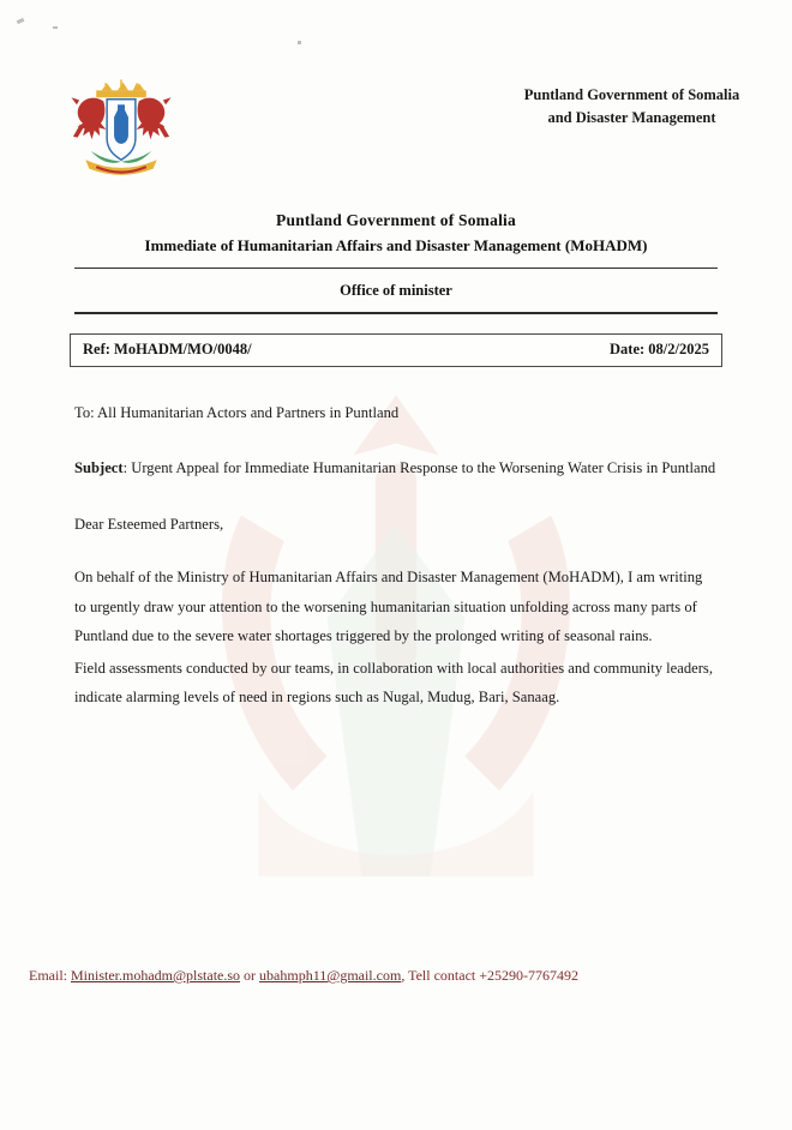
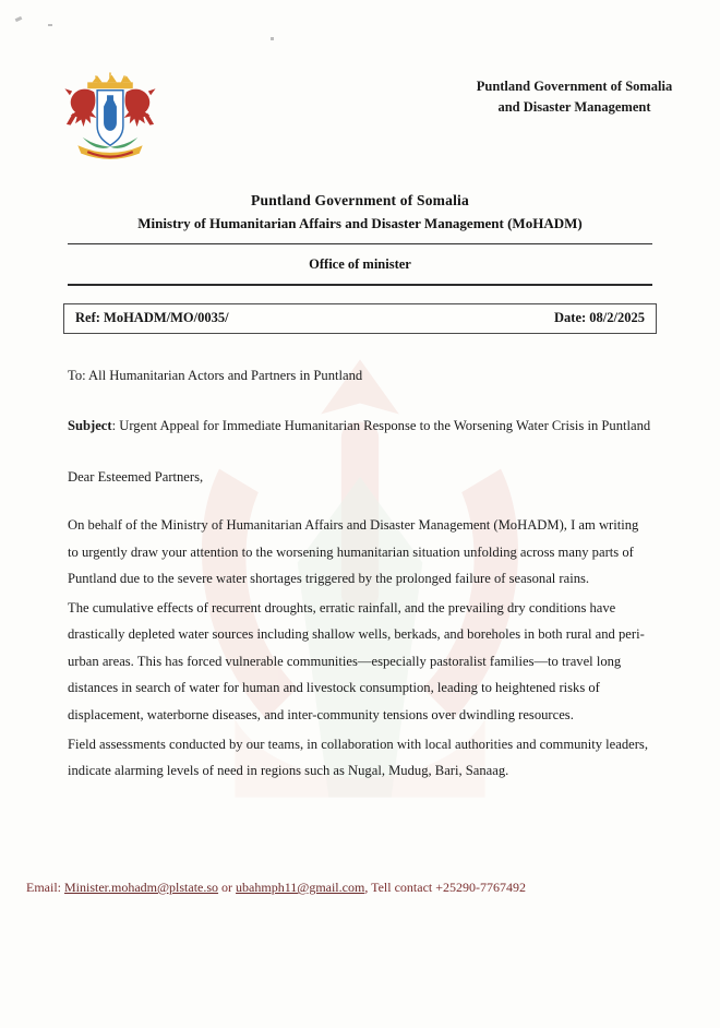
  Puntland Government of Somalia
  and Disaster Management
  Puntland Government of Somalia
- Immediate of Humanitarian Affairs and Disaster Management (MoHADM)
+ Ministry of Humanitarian Affairs and Disaster Management (MoHADM)
  Office of minister
- Ref: MoHADM/MO/0048/
+ Ref: MoHADM/MO/0035/
  Date: 08/2/2025
  To: All Humanitarian Actors and Partners in Puntland
  Subject: Urgent Appeal for Immediate Humanitarian Response to the Worsening Water Crisis in Puntland
  Dear Esteemed Partners,
- On behalf of the Ministry of Humanitarian Affairs and Disaster Management (MoHADM), I am writing to urgently draw your attention to the worsening humanitarian situation unfolding across many parts of Puntland due to the severe water shortages triggered by the prolonged writing of seasonal rains.
+ On behalf of the Ministry of Humanitarian Affairs and Disaster Management (MoHADM), I am writing to urgently draw your attention to the worsening humanitarian situation unfolding across many parts of Puntland due to the severe water shortages triggered by the prolonged failure of seasonal rains.
+ The cumulative effects of recurrent droughts, erratic rainfall, and the prevailing dry conditions have drastically depleted water sources including shallow wells, berkads, and boreholes in both rural and peri-urban areas. This has forced vulnerable communities—especially pastoralist families—to travel long distances in search of water for human and livestock consumption, leading to heightened risks of displacement, waterborne diseases, and inter-community tensions over dwindling resources.
  Field assessments conducted by our teams, in collaboration with local authorities and community leaders, indicate alarming levels of need in regions such as Nugal, Mudug, Bari, Sanaag.
  Email: Minister.mohadm@plstate.so or ubahmph11@gmail.com, Tell contact +25290-7767492
